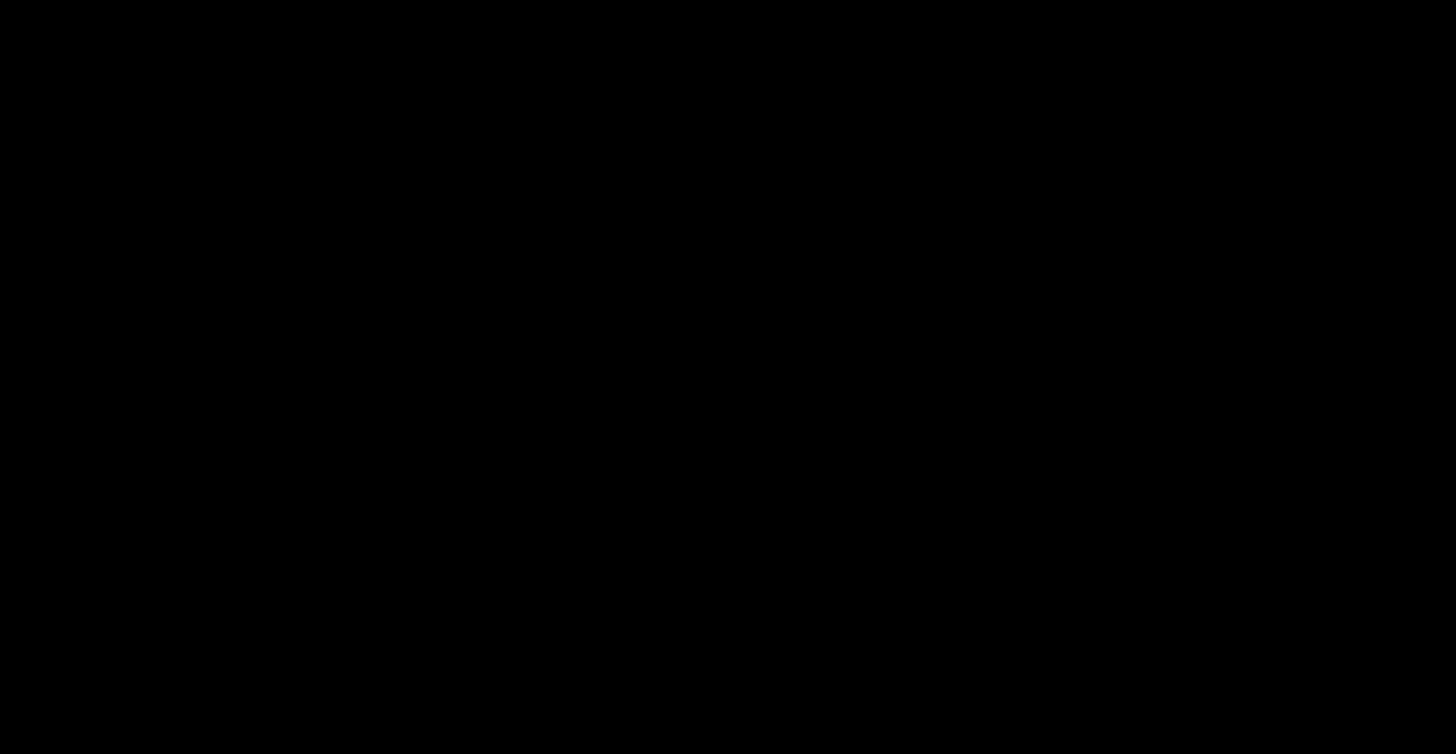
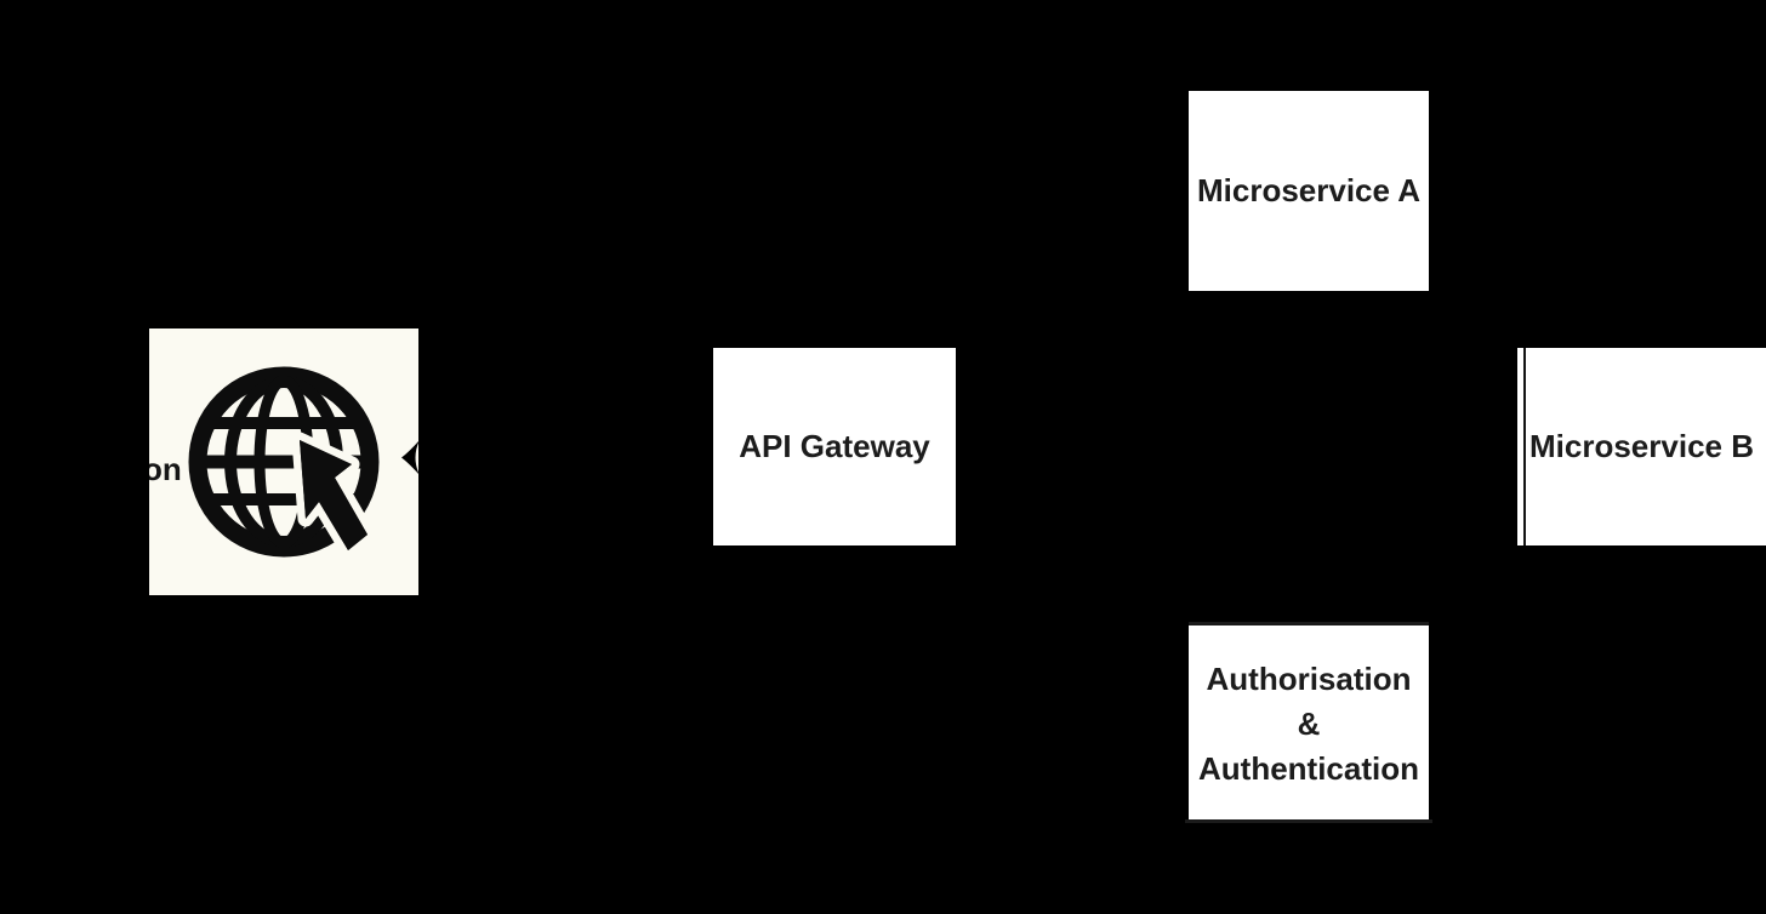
+ on
+ API Gateway
+ Microservice A
+ Microservice B
+ Authorisation
+ &
+ Authentication
